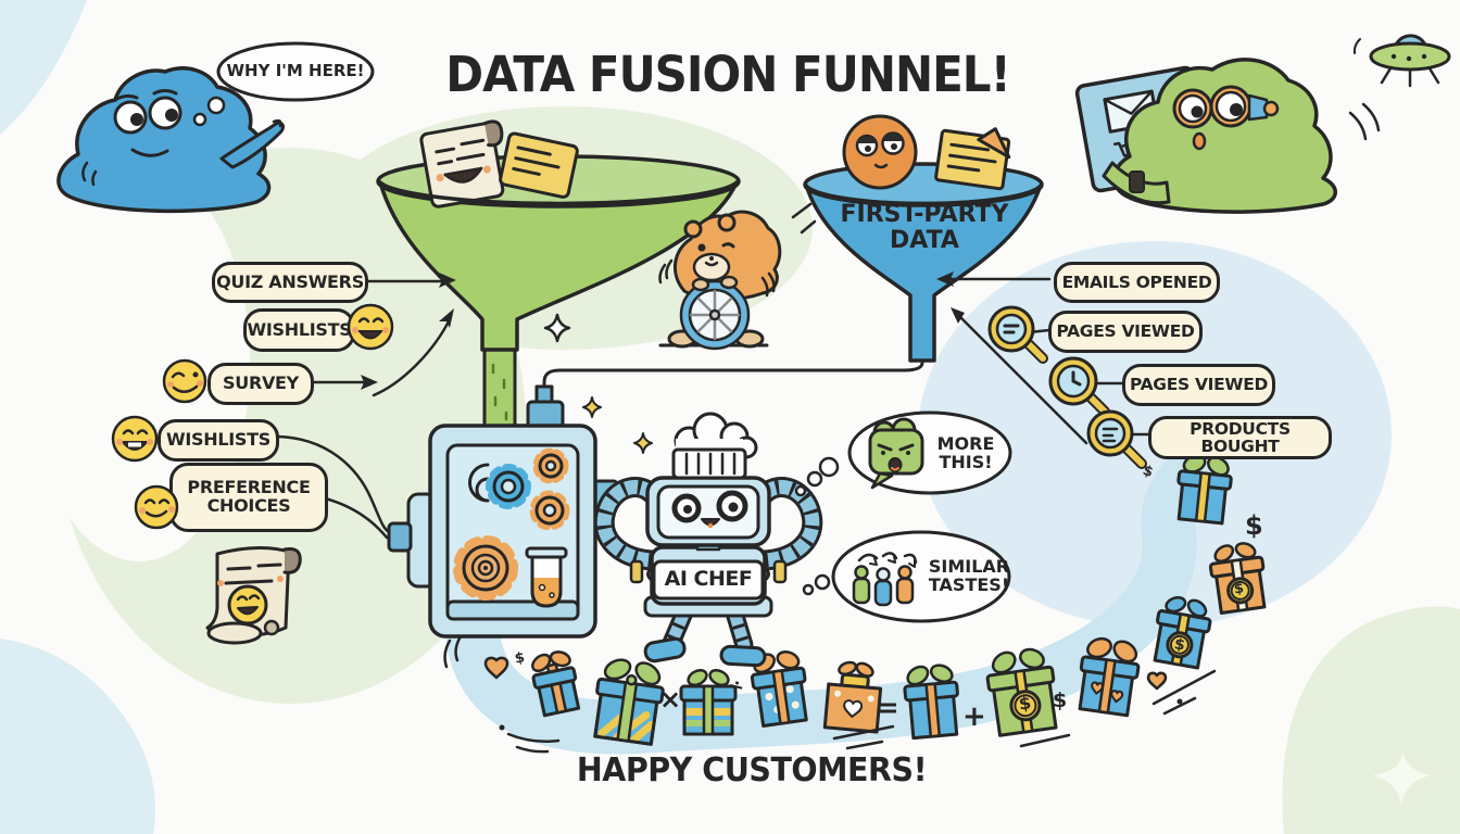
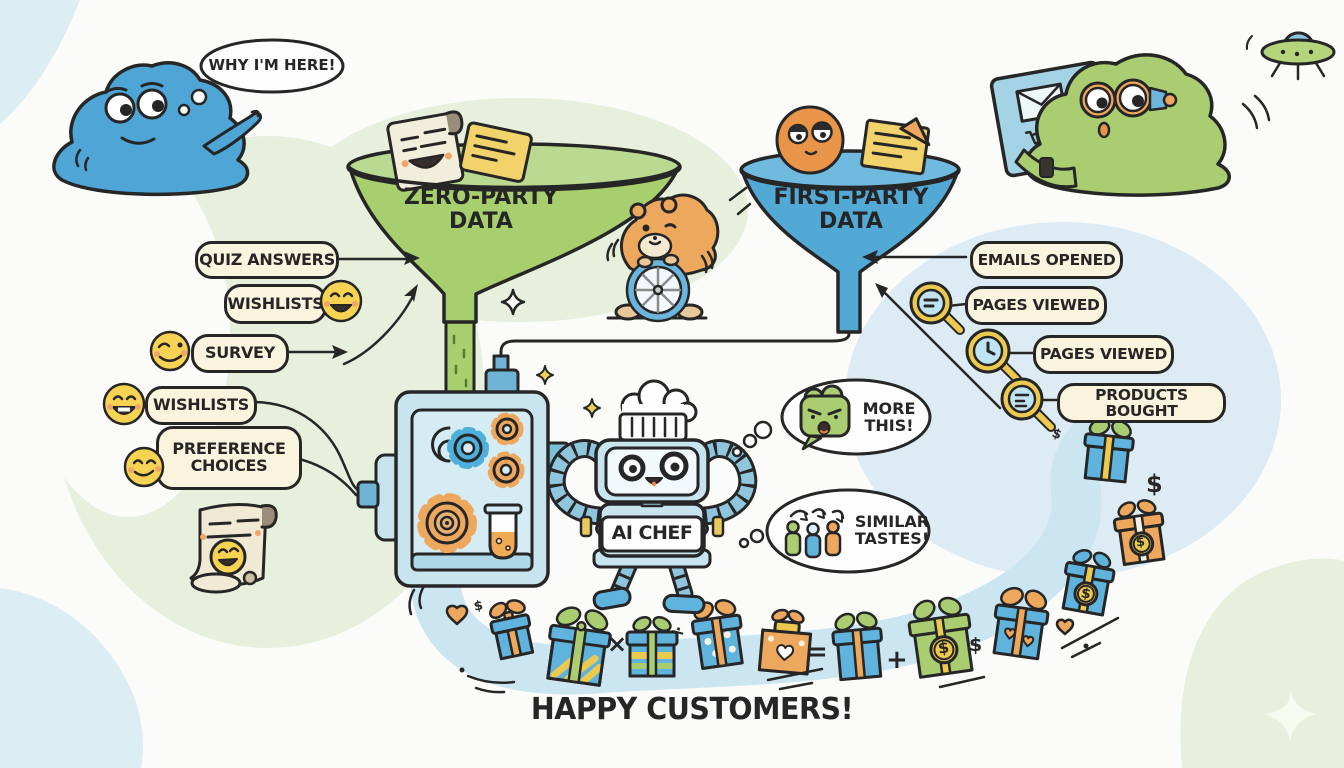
- DATA FUSION FUNNEL!
  WHY I'M HERE!
+ ZERO-PARTY DATA
  FIRST-PARTY DATA
  QUIZ ANSWERS
  WISHLISTS
  SURVEY
  WISHLISTS
  PREFERENCE CHOICES
  EMAILS OPENED
  PAGES VIEWED
  PAGES VIEWED
  PRODUCTS BOUGHT
  AI CHEF
  MORE THIS!
  SIMILAR TASTES!
  HAPPY CUSTOMERS!
  ×
  =
  +
  $
  $
